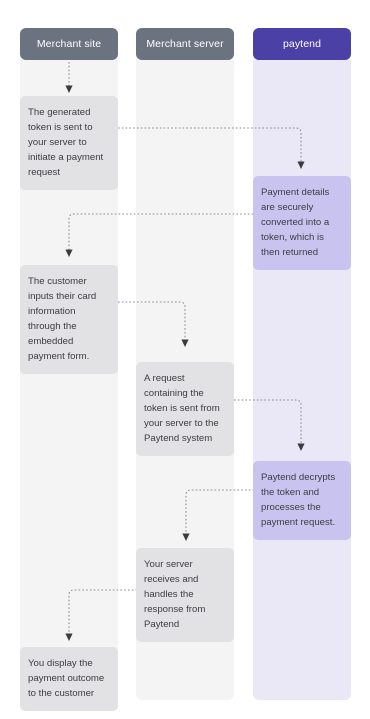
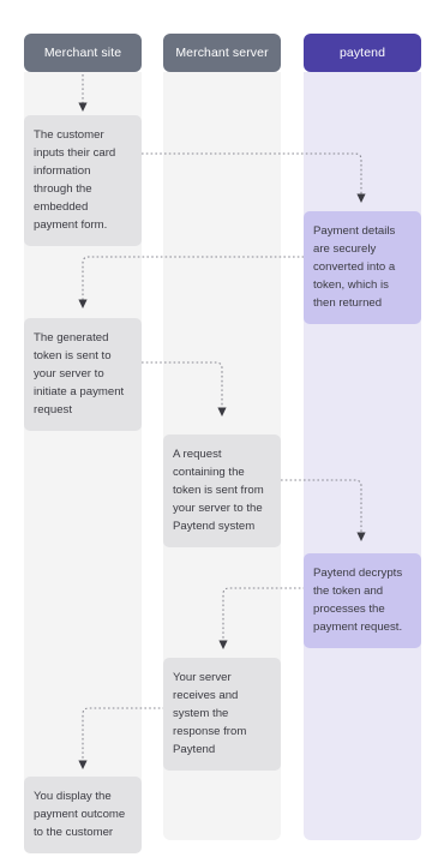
  Merchant site
  Merchant server
  paytend
- The generated token is sent to your server to initiate a payment request
+ The customer inputs their card information through the embedded payment form.
  Payment details are securely converted into a token, which is then returned
- The customer inputs their card information through the embedded payment form.
+ The generated token is sent to your server to initiate a payment request
  A request containing the token is sent from your server to the Paytend system
  Paytend decrypts the token and processes the payment request.
- Your server receives and handles the response from Paytend
+ Your server receives and system the response from Paytend
  You display the payment outcome to the customer
